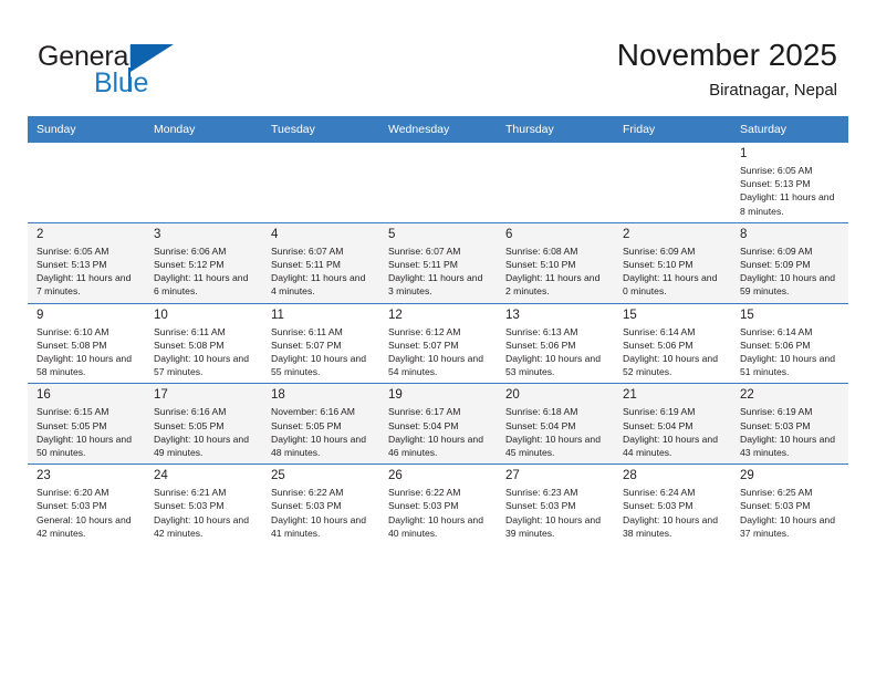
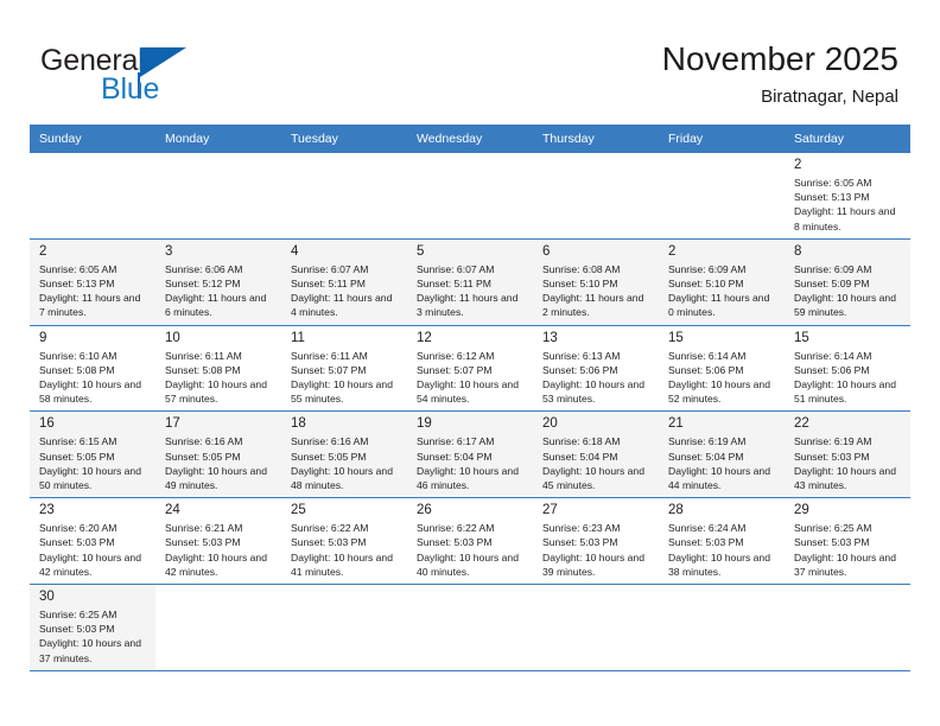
  General
  Blue
  November 2025
  Biratnagar, Nepal
  Sunday	Monday	Tuesday	Wednesday	Thursday	Friday	Saturday
- 						1Sunrise: 6:05 AM Sunset: 5:13 PM Daylight: 11 hours and 8 minutes.
+ 						2Sunrise: 6:05 AM Sunset: 5:13 PM Daylight: 11 hours and 8 minutes.
  2Sunrise: 6:05 AM Sunset: 5:13 PM Daylight: 11 hours and 7 minutes.	3Sunrise: 6:06 AM Sunset: 5:12 PM Daylight: 11 hours and 6 minutes.	4Sunrise: 6:07 AM Sunset: 5:11 PM Daylight: 11 hours and 4 minutes.	5Sunrise: 6:07 AM Sunset: 5:11 PM Daylight: 11 hours and 3 minutes.	6Sunrise: 6:08 AM Sunset: 5:10 PM Daylight: 11 hours and 2 minutes.	2Sunrise: 6:09 AM Sunset: 5:10 PM Daylight: 11 hours and 0 minutes.	8Sunrise: 6:09 AM Sunset: 5:09 PM Daylight: 10 hours and 59 minutes.
  9Sunrise: 6:10 AM Sunset: 5:08 PM Daylight: 10 hours and 58 minutes.	10Sunrise: 6:11 AM Sunset: 5:08 PM Daylight: 10 hours and 57 minutes.	11Sunrise: 6:11 AM Sunset: 5:07 PM Daylight: 10 hours and 55 minutes.	12Sunrise: 6:12 AM Sunset: 5:07 PM Daylight: 10 hours and 54 minutes.	13Sunrise: 6:13 AM Sunset: 5:06 PM Daylight: 10 hours and 53 minutes.	15Sunrise: 6:14 AM Sunset: 5:06 PM Daylight: 10 hours and 52 minutes.	15Sunrise: 6:14 AM Sunset: 5:06 PM Daylight: 10 hours and 51 minutes.
- 16Sunrise: 6:15 AM Sunset: 5:05 PM Daylight: 10 hours and 50 minutes.	17Sunrise: 6:16 AM Sunset: 5:05 PM Daylight: 10 hours and 49 minutes.	18November: 6:16 AM Sunset: 5:05 PM Daylight: 10 hours and 48 minutes.	19Sunrise: 6:17 AM Sunset: 5:04 PM Daylight: 10 hours and 46 minutes.	20Sunrise: 6:18 AM Sunset: 5:04 PM Daylight: 10 hours and 45 minutes.	21Sunrise: 6:19 AM Sunset: 5:04 PM Daylight: 10 hours and 44 minutes.	22Sunrise: 6:19 AM Sunset: 5:03 PM Daylight: 10 hours and 43 minutes.
+ 16Sunrise: 6:15 AM Sunset: 5:05 PM Daylight: 10 hours and 50 minutes.	17Sunrise: 6:16 AM Sunset: 5:05 PM Daylight: 10 hours and 49 minutes.	18Sunrise: 6:16 AM Sunset: 5:05 PM Daylight: 10 hours and 48 minutes.	19Sunrise: 6:17 AM Sunset: 5:04 PM Daylight: 10 hours and 46 minutes.	20Sunrise: 6:18 AM Sunset: 5:04 PM Daylight: 10 hours and 45 minutes.	21Sunrise: 6:19 AM Sunset: 5:04 PM Daylight: 10 hours and 44 minutes.	22Sunrise: 6:19 AM Sunset: 5:03 PM Daylight: 10 hours and 43 minutes.
- 23Sunrise: 6:20 AM Sunset: 5:03 PM General: 10 hours and 42 minutes.	24Sunrise: 6:21 AM Sunset: 5:03 PM Daylight: 10 hours and 42 minutes.	25Sunrise: 6:22 AM Sunset: 5:03 PM Daylight: 10 hours and 41 minutes.	26Sunrise: 6:22 AM Sunset: 5:03 PM Daylight: 10 hours and 40 minutes.	27Sunrise: 6:23 AM Sunset: 5:03 PM Daylight: 10 hours and 39 minutes.	28Sunrise: 6:24 AM Sunset: 5:03 PM Daylight: 10 hours and 38 minutes.	29Sunrise: 6:25 AM Sunset: 5:03 PM Daylight: 10 hours and 37 minutes.
+ 23Sunrise: 6:20 AM Sunset: 5:03 PM Daylight: 10 hours and 42 minutes.	24Sunrise: 6:21 AM Sunset: 5:03 PM Daylight: 10 hours and 42 minutes.	25Sunrise: 6:22 AM Sunset: 5:03 PM Daylight: 10 hours and 41 minutes.	26Sunrise: 6:22 AM Sunset: 5:03 PM Daylight: 10 hours and 40 minutes.	27Sunrise: 6:23 AM Sunset: 5:03 PM Daylight: 10 hours and 39 minutes.	28Sunrise: 6:24 AM Sunset: 5:03 PM Daylight: 10 hours and 38 minutes.	29Sunrise: 6:25 AM Sunset: 5:03 PM Daylight: 10 hours and 37 minutes.
+ 30Sunrise: 6:25 AM Sunset: 5:03 PM Daylight: 10 hours and 37 minutes.
